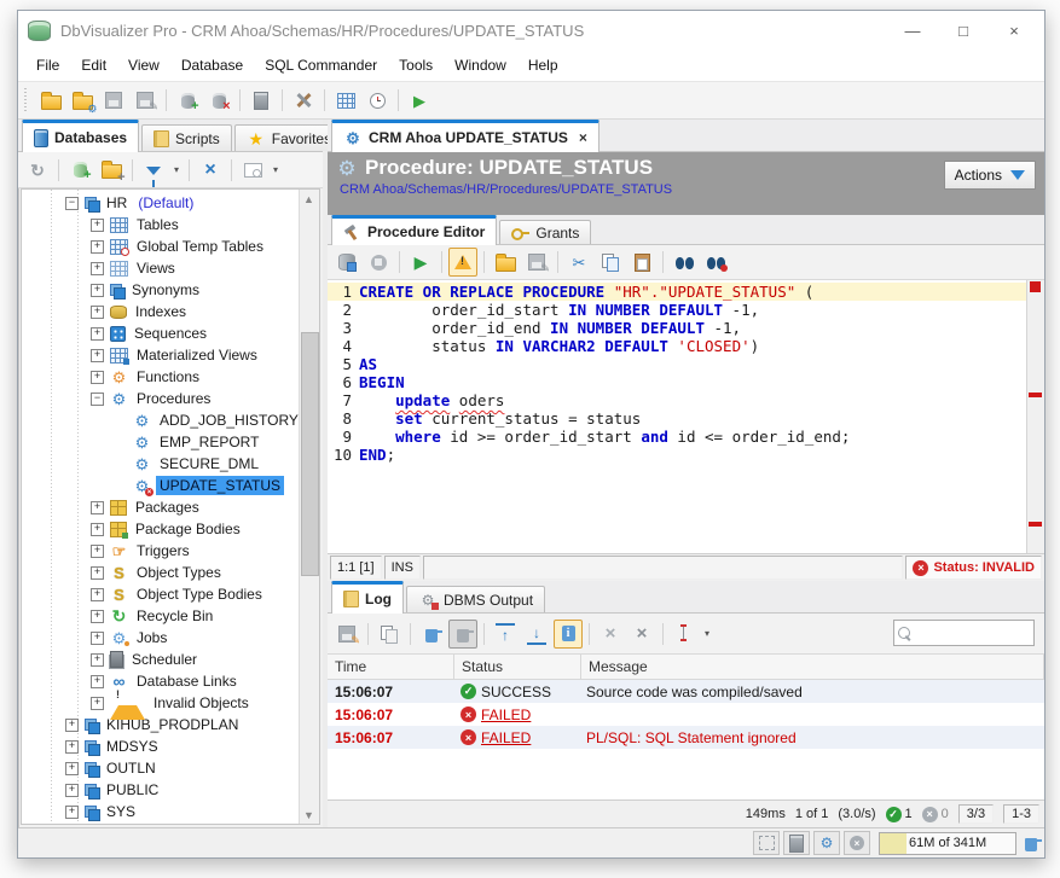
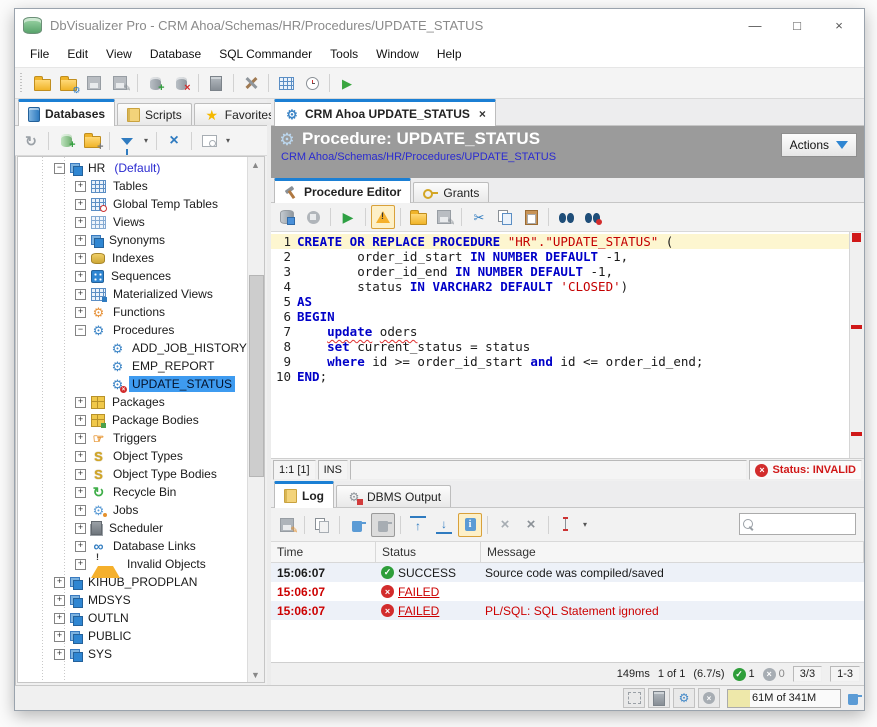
  DbVisualizer Pro - CRM Ahoa/Schemas/HR/Procedures/UPDATE_STATUS
  —
  □
  ×
  File
  Edit
  View
  Database
  SQL Commander
  Tools
  Window
  Help
  Databases
  Scripts
  Favorite
  ▾
  ▾
  −
  HR
  (Default)
  +
  Tables
  +
  Global Temp Tables
  +
  Views
  +
  Synonyms
  +
  Indexes
  +
  Sequences
  +
  Materialized Views
  +
  Functions
  −
  Procedures
  ADD_JOB_HISTORY
  EMP_REPORT
- SECURE_DML
  UPDATE_STATUS
  +
  Packages
  +
  Package Bodies
  +
  Triggers
  +
  Object Types
  +
  Object Type Bodies
  +
  Recycle Bin
  +
  Jobs
  +
  Scheduler
  +
  Database Links
  +
  Invalid Objects
  +
  KIHUB_PRODPLAN
  +
  MDSYS
  +
  OUTLN
  +
  PUBLIC
  +
  SYS
  ▲
  ▼
  CRM Ahoa UPDATE_STATUS
  ×
  Procedure: UPDATE_STATUS
  CRM Ahoa/Schemas/HR/Procedures/UPDATE_STATUS
  Actions
  Procedure Editor
  Grants
  1
  CREATE OR REPLACE PROCEDURE
  "HR"."UPDATE_STATUS"
  (
  2
  order_id_start
  IN NUMBER DEFAULT
  -1,
  3
  order_id_end
  IN NUMBER DEFAULT
  -1,
  4
  status
  IN VARCHAR2 DEFAULT
  'CLOSED'
  )
  5
  AS
  6
  BEGIN
  7
  update
  oders
  8
  set
  current_status = status
  9
  where
  id >= order_id_start
  and
  id <= order_id_end;
  10
  END
  ;
  1:1 [1]
  INS
  ×
  Status: INVALID
  Log
  DBMS Output
  ▾
  Time
  Status
  Message
  15:06:07
  ✓
  SUCCESS
  Source code was compiled/saved
  15:06:07
  ×
  FAILED
  15:06:07
  ×
  FAILED
  PL/SQL: SQL Statement ignored
  149ms
  1 of 1
- (3.0/s)
+ (6.7/s)
  ✓
  1
  ×
  0
  3/3
  1-3
  ×
  61M of 341M
